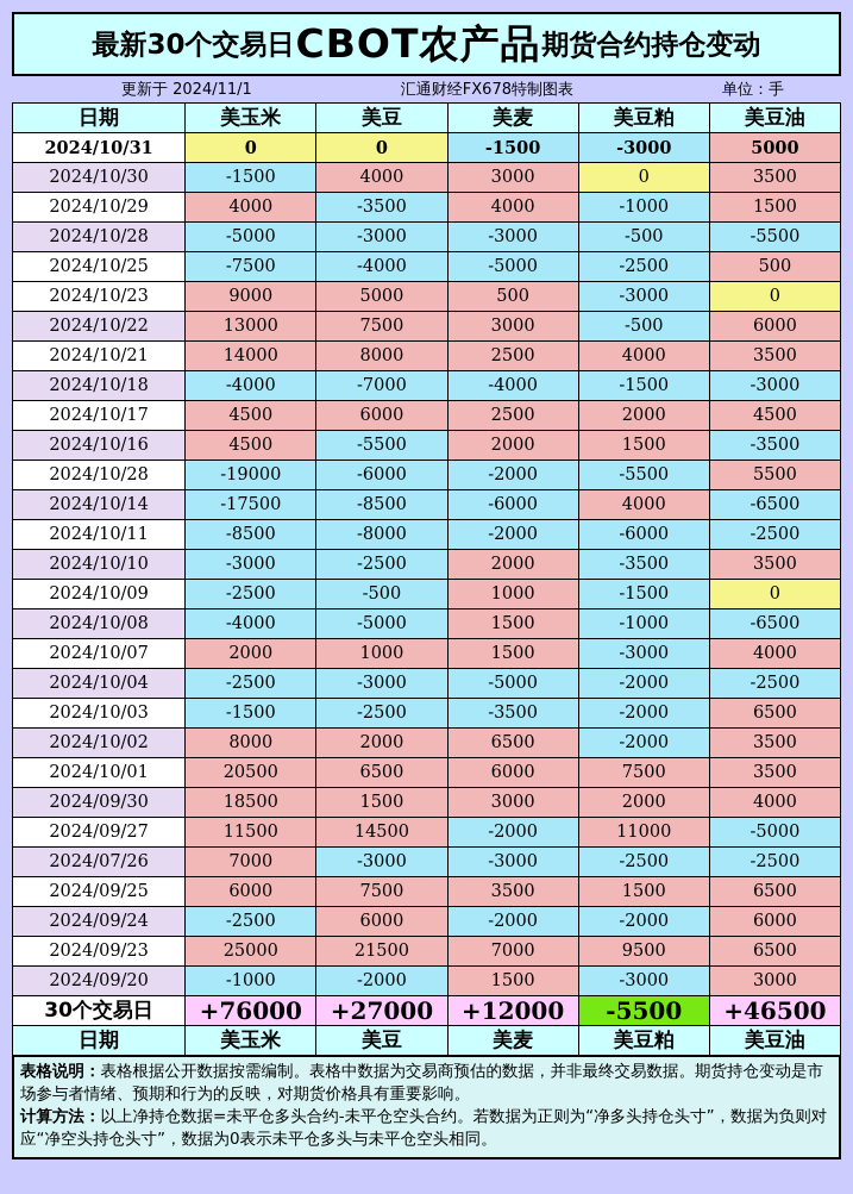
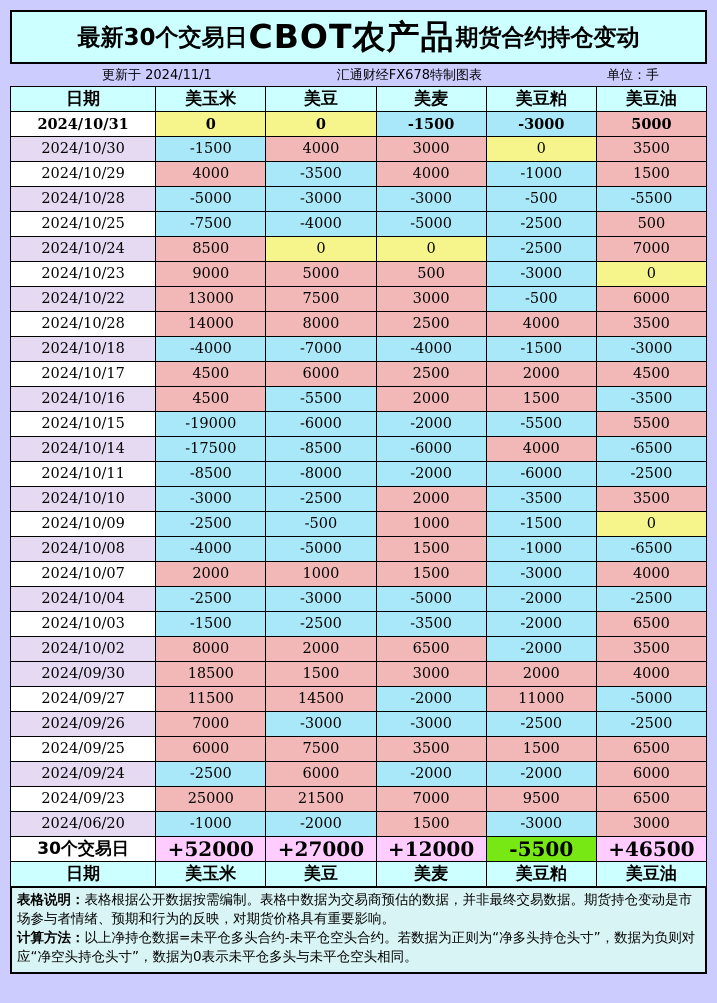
  最新30个交易日
  CBOT农产品
  期货合约持仓变动
  更新于 2024/11/1
  汇通财经FX678特制图表
  单位：手
  日期	美玉米	美豆	美麦	美豆粕	美豆油
  2024/10/31	0	0	-1500	-3000	5000
  2024/10/30	-1500	4000	3000	0	3500
  2024/10/29	4000	-3500	4000	-1000	1500
  2024/10/28	-5000	-3000	-3000	-500	-5500
  2024/10/25	-7500	-4000	-5000	-2500	500
+ 2024/10/24	8500	0	0	-2500	7000
  2024/10/23	9000	5000	500	-3000	0
  2024/10/22	13000	7500	3000	-500	6000
- 2024/10/21	14000	8000	2500	4000	3500
+ 2024/10/28	14000	8000	2500	4000	3500
  2024/10/18	-4000	-7000	-4000	-1500	-3000
  2024/10/17	4500	6000	2500	2000	4500
  2024/10/16	4500	-5500	2000	1500	-3500
- 2024/10/28	-19000	-6000	-2000	-5500	5500
+ 2024/10/15	-19000	-6000	-2000	-5500	5500
  2024/10/14	-17500	-8500	-6000	4000	-6500
  2024/10/11	-8500	-8000	-2000	-6000	-2500
  2024/10/10	-3000	-2500	2000	-3500	3500
  2024/10/09	-2500	-500	1000	-1500	0
  2024/10/08	-4000	-5000	1500	-1000	-6500
  2024/10/07	2000	1000	1500	-3000	4000
  2024/10/04	-2500	-3000	-5000	-2000	-2500
  2024/10/03	-1500	-2500	-3500	-2000	6500
  2024/10/02	8000	2000	6500	-2000	3500
- 2024/10/01	20500	6500	6000	7500	3500
  2024/09/30	18500	1500	3000	2000	4000
  2024/09/27	11500	14500	-2000	11000	-5000
- 2024/07/26	7000	-3000	-3000	-2500	-2500
+ 2024/09/26	7000	-3000	-3000	-2500	-2500
  2024/09/25	6000	7500	3500	1500	6500
  2024/09/24	-2500	6000	-2000	-2000	6000
  2024/09/23	25000	21500	7000	9500	6500
- 2024/09/20	-1000	-2000	1500	-3000	3000
+ 2024/06/20	-1000	-2000	1500	-3000	3000
- 30个交易日	+76000	+27000	+12000	-5500	+46500
+ 30个交易日	+52000	+27000	+12000	-5500	+46500
  日期	美玉米	美豆	美麦	美豆粕	美豆油
  表格说明：表格根据公开数据按需编制。表格中数据为交易商预估的数据，并非最终交易数据。期货持仓变动是市场参与者情绪、预期和行为的反映，对期货价格具有重要影响。
  计算方法：以上净持仓数据=未平仓多头合约-未平仓空头合约。若数据为正则为“净多头持仓头寸”，数据为负则对应“净空头持仓头寸”，数据为0表示未平仓多头与未平仓空头相同。
